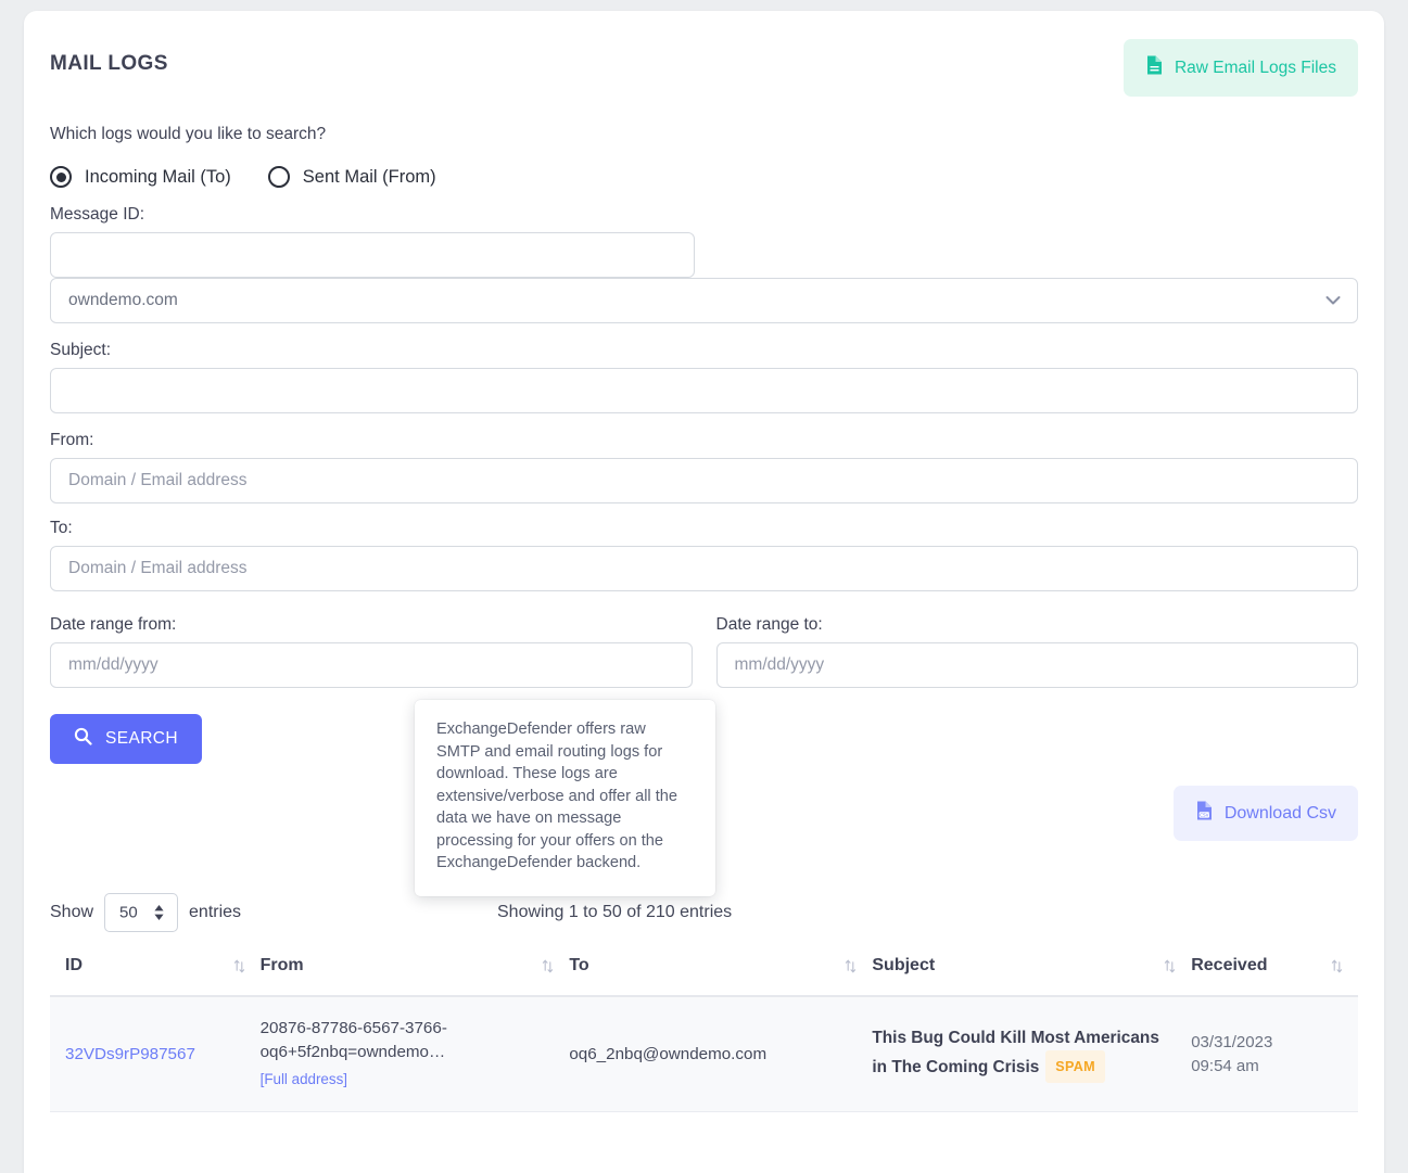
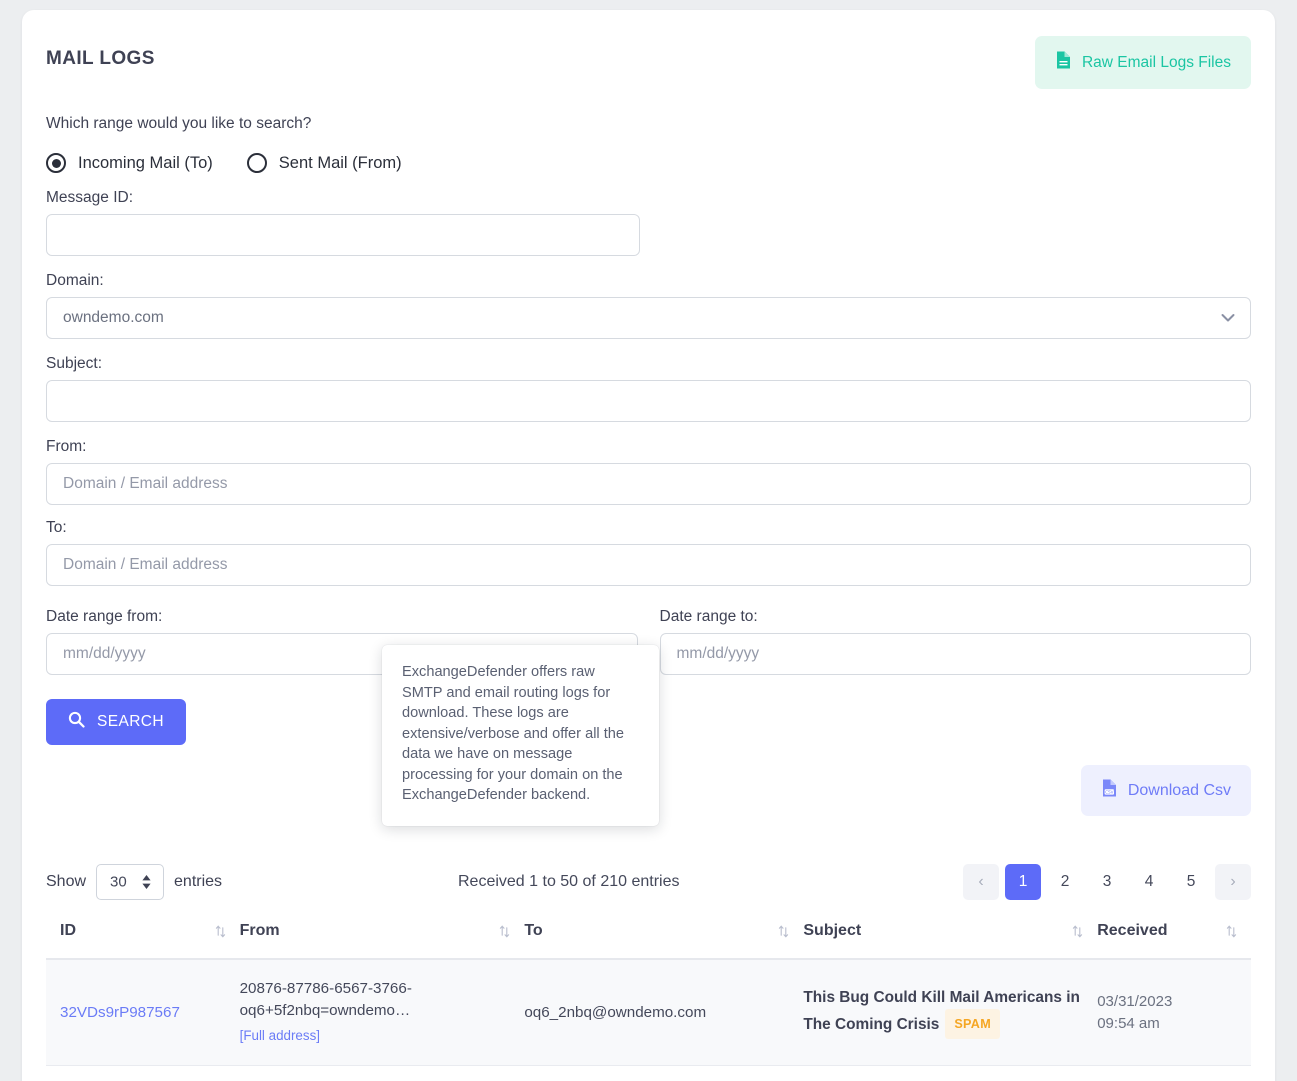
  MAIL LOGS
  Raw Email Logs Files
- Which logs would you like to search?
+ Which range would you like to search?
  Incoming Mail (To)
  Sent Mail (From)
  Message ID:
+ Domain:
  owndemo.com
  Subject:
  From:
  Domain / Email address
  To:
  Domain / Email address
  Date range from:
  mm/dd/yyyy
  Date range to:
  mm/dd/yyyy
  SEARCH
  Download Csv
  Show
- 50
+ 30
  entries
- Showing 1 to 50 of 210 entries
+ Received 1 to 50 of 210 entries
+ ‹
+ 1
+ 2
+ 3
+ 4
+ 5
+ ›
  ID	From	To	Subject	Received
- 32VDs9rP987567	20876-87786-6567-3766-oq6+5f2nbq=owndemo… [Full address]	oq6_2nbq@owndemo.com	This Bug Could Kill Most Americans in The Coming Crisis SPAM	03/31/2023 09:54 am
+ 32VDs9rP987567	20876-87786-6567-3766-oq6+5f2nbq=owndemo… [Full address]	oq6_2nbq@owndemo.com	This Bug Could Kill Mail Americans in The Coming Crisis SPAM	03/31/2023 09:54 am
- ExchangeDefender offers raw SMTP and email routing logs for download. These logs are extensive/verbose and offer all the data we have on message processing for your offers on the ExchangeDefender backend.
+ ExchangeDefender offers raw SMTP and email routing logs for download. These logs are extensive/verbose and offer all the data we have on message processing for your domain on the ExchangeDefender backend.
